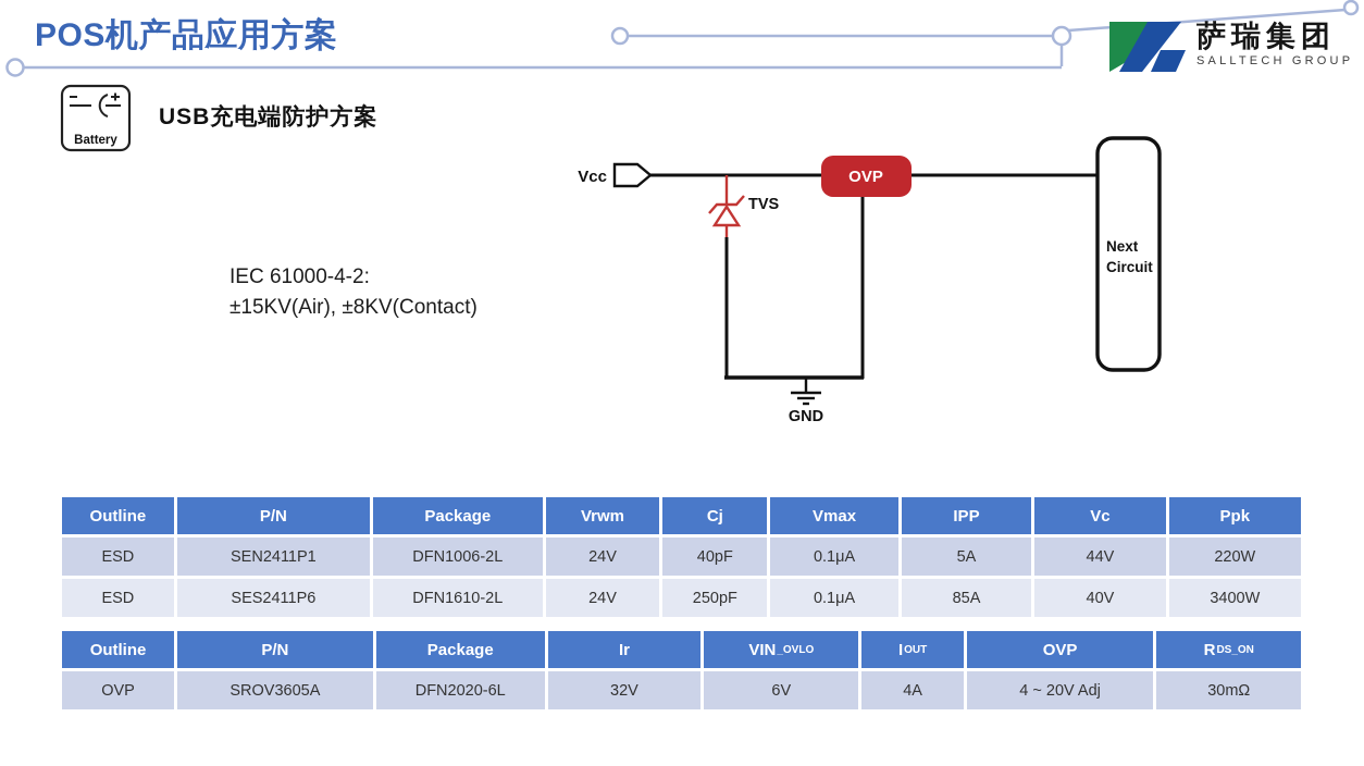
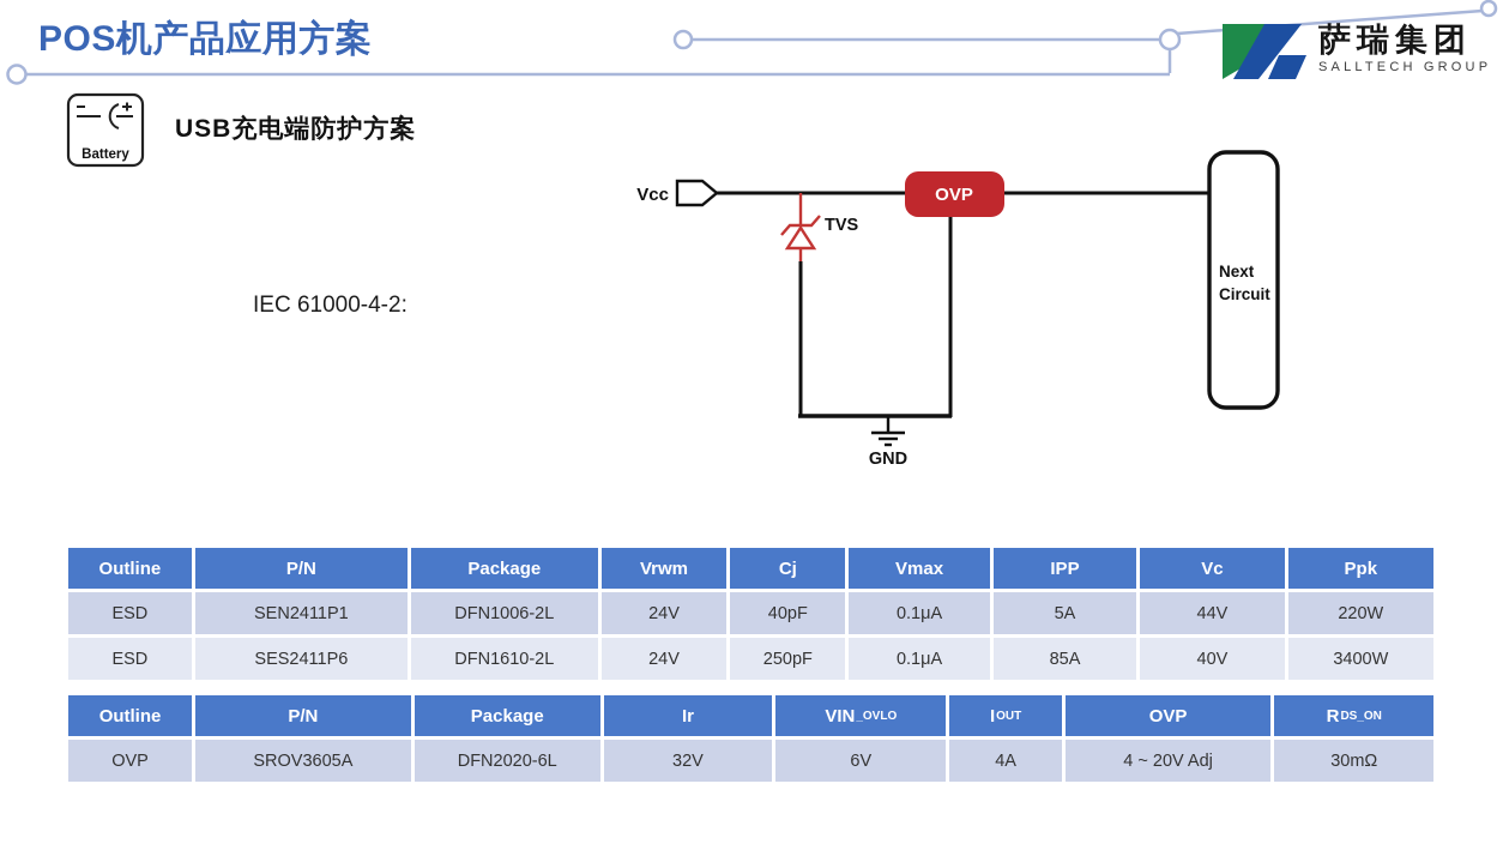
  Battery
  Vcc
  TVS
  OVP
  GND
  Next
  Circuit
  POS机产品应用方案
  萨瑞集团
  SALLTECH GROUP
  USB充电端防护方案
  IEC 61000-4-2:
- ±15KV(Air), ±8KV(Contact)
  Outline
  P/N
  Package
  Vrwm
  Cj
  Vmax
  IPP
  Vc
  Ppk
  ESD
  SEN2411P1
  DFN1006-2L
  24V
  40pF
  0.1μA
  5A
  44V
  220W
  ESD
  SES2411P6
  DFN1610-2L
  24V
  250pF
  0.1μA
  85A
  40V
  3400W
  Outline
  P/N
  Package
  Ir
  VIN
  _OVLO
  I
  OUT
  OVP
  R
  DS_ON
  OVP
  SROV3605A
  DFN2020-6L
  32V
  6V
  4A
  4 ~ 20V Adj
  30mΩ
